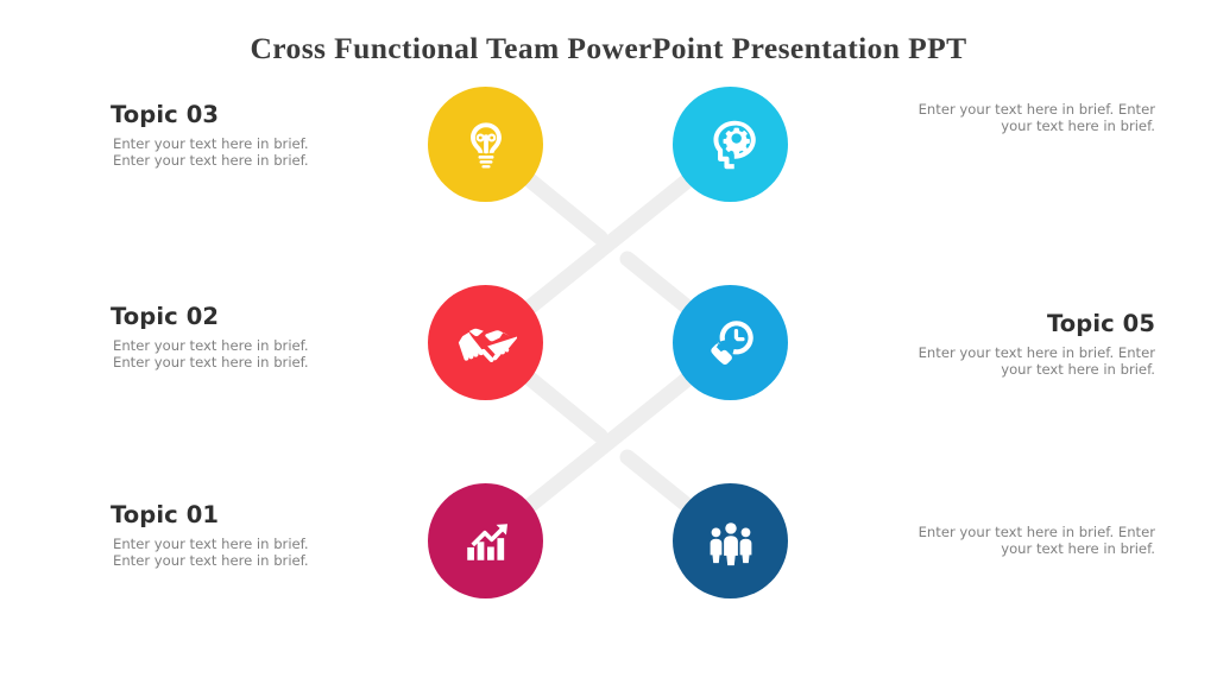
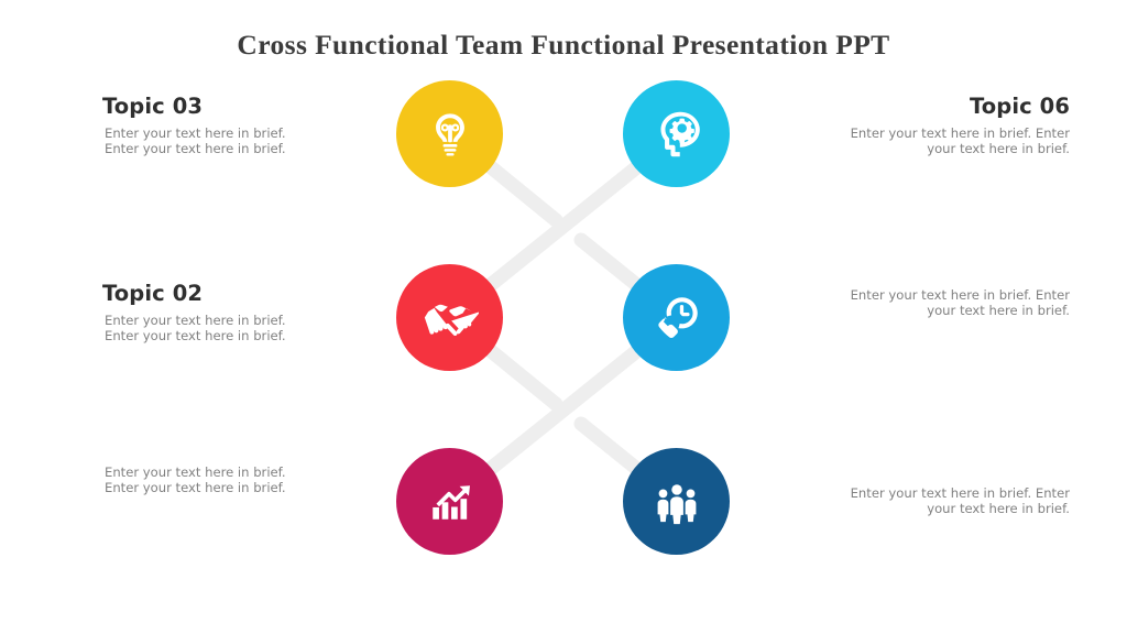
- Cross Functional Team PowerPoint Presentation PPT
+ Cross Functional Team Functional Presentation PPT
  Topic 03
  Enter your text here in brief. Enter your text here in brief.
+ Topic 06
  Enter your text here in brief. Enter your text here in brief.
  Topic 02
  Enter your text here in brief. Enter your text here in brief.
- Topic 05
  Enter your text here in brief. Enter your text here in brief.
- Topic 01
  Enter your text here in brief. Enter your text here in brief.
  Enter your text here in brief. Enter your text here in brief.
